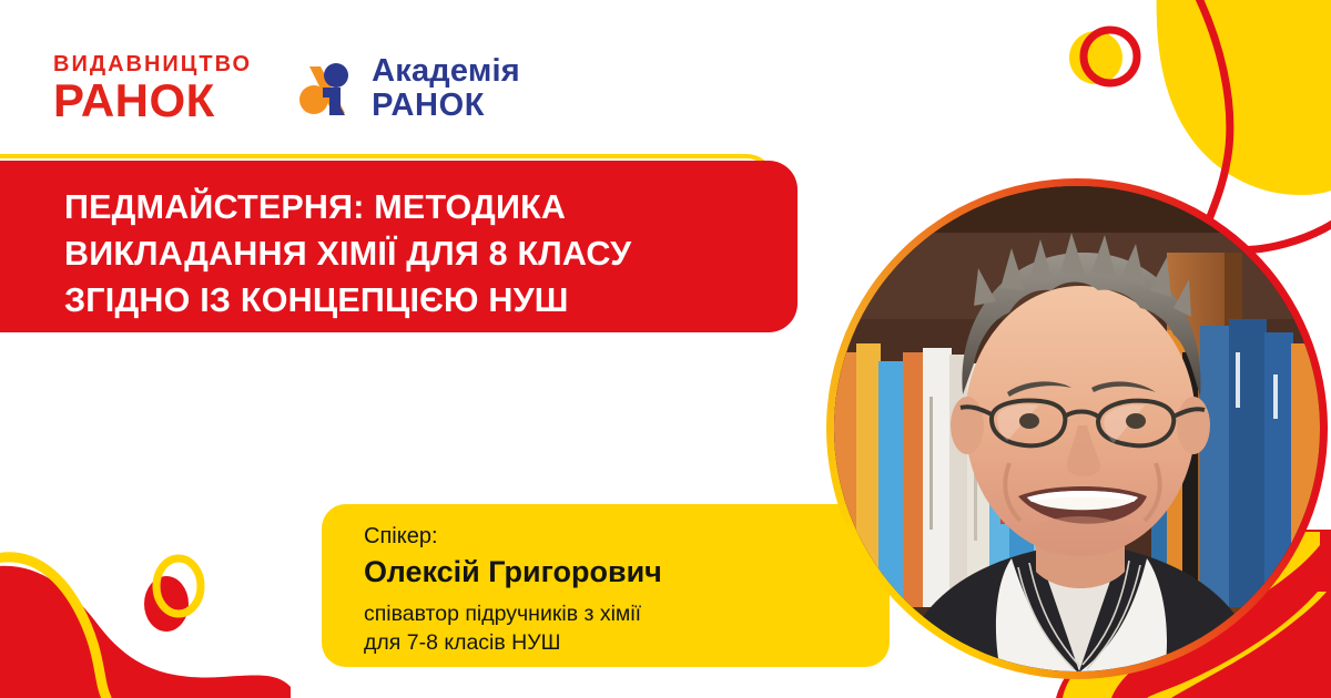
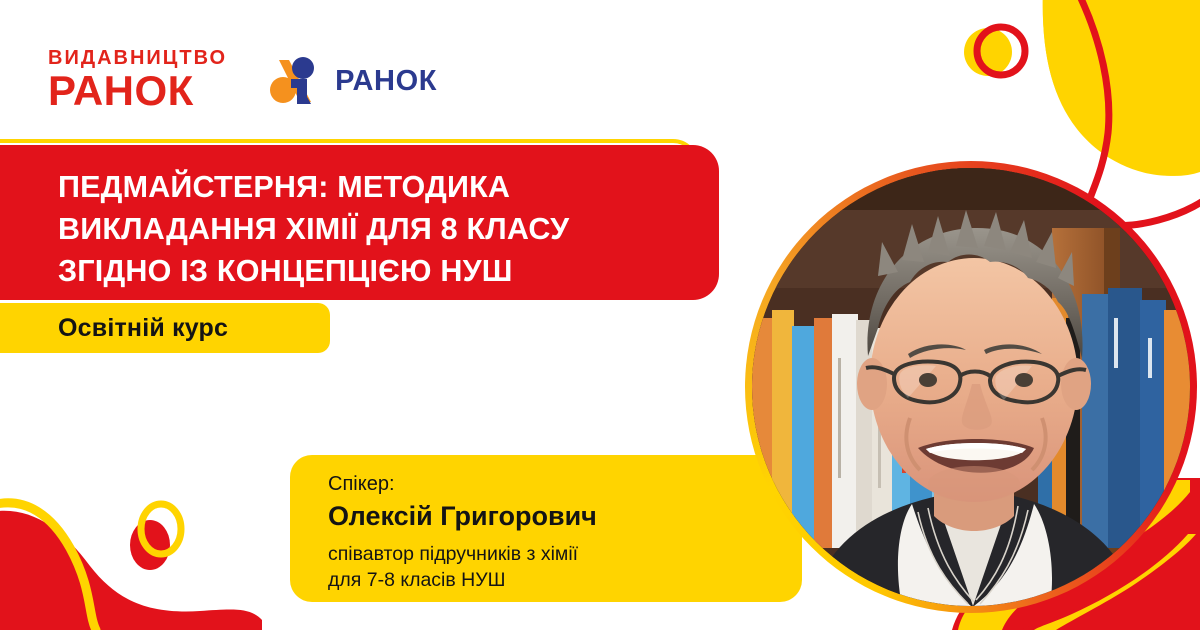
  ВИДАВНИЦТВО
  РАНОК
- Академія
  РАНОК
  ПЕДМАЙСТЕРНЯ: МЕТОДИКА
  ВИКЛАДАННЯ ХІМІЇ ДЛЯ 8 КЛАСУ
  ЗГІДНО ІЗ КОНЦЕПЦІЄЮ НУШ
+ Освітній курс
  Спікер:
  Олексій Григорович
  співавтор підручників з хімії
  для 7-8 класів НУШ
